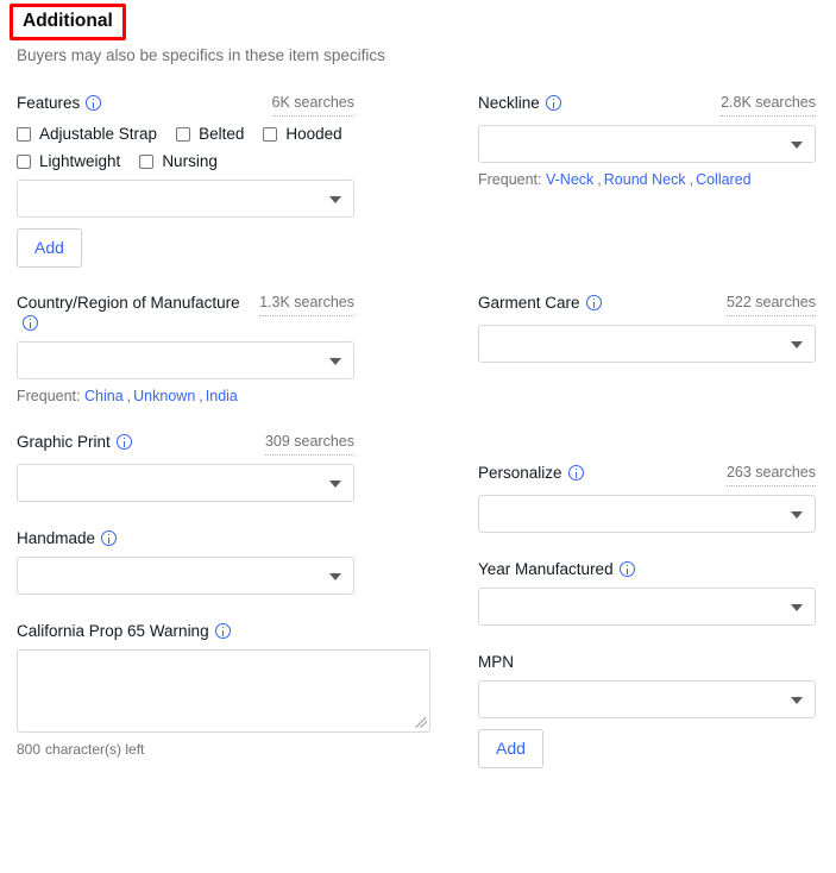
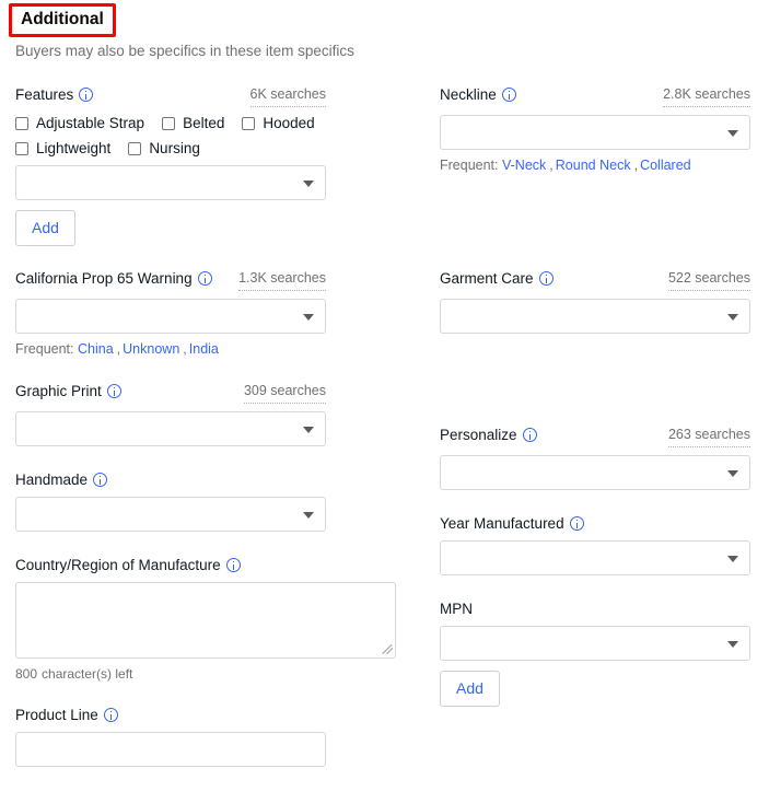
  Additional
  Buyers may also be specifics in these item specifics
  Features
  6K searches
  Adjustable Strap
  Belted
  Hooded
  Lightweight
  Nursing
  Add
- Country/Region of Manufacture
+ California Prop 65 Warning
  1.3K searches
  Frequent: China , Unknown , India
  Graphic Print
  309 searches
  Handmade
- California Prop 65 Warning
+ Country/Region of Manufacture
  800 character(s) left
+ Product Line
  Neckline
  2.8K searches
  Frequent: V-Neck , Round Neck , Collared
  Garment Care
  522 searches
  Personalize
  263 searches
  Year Manufactured
  MPN
  Add
